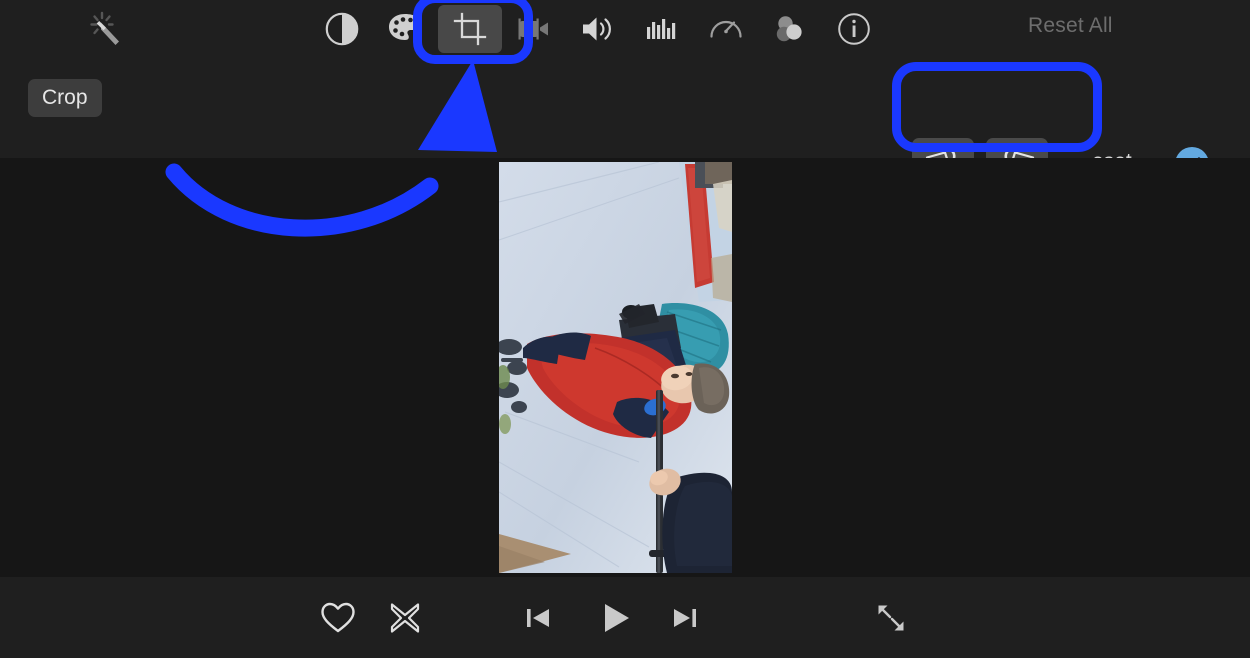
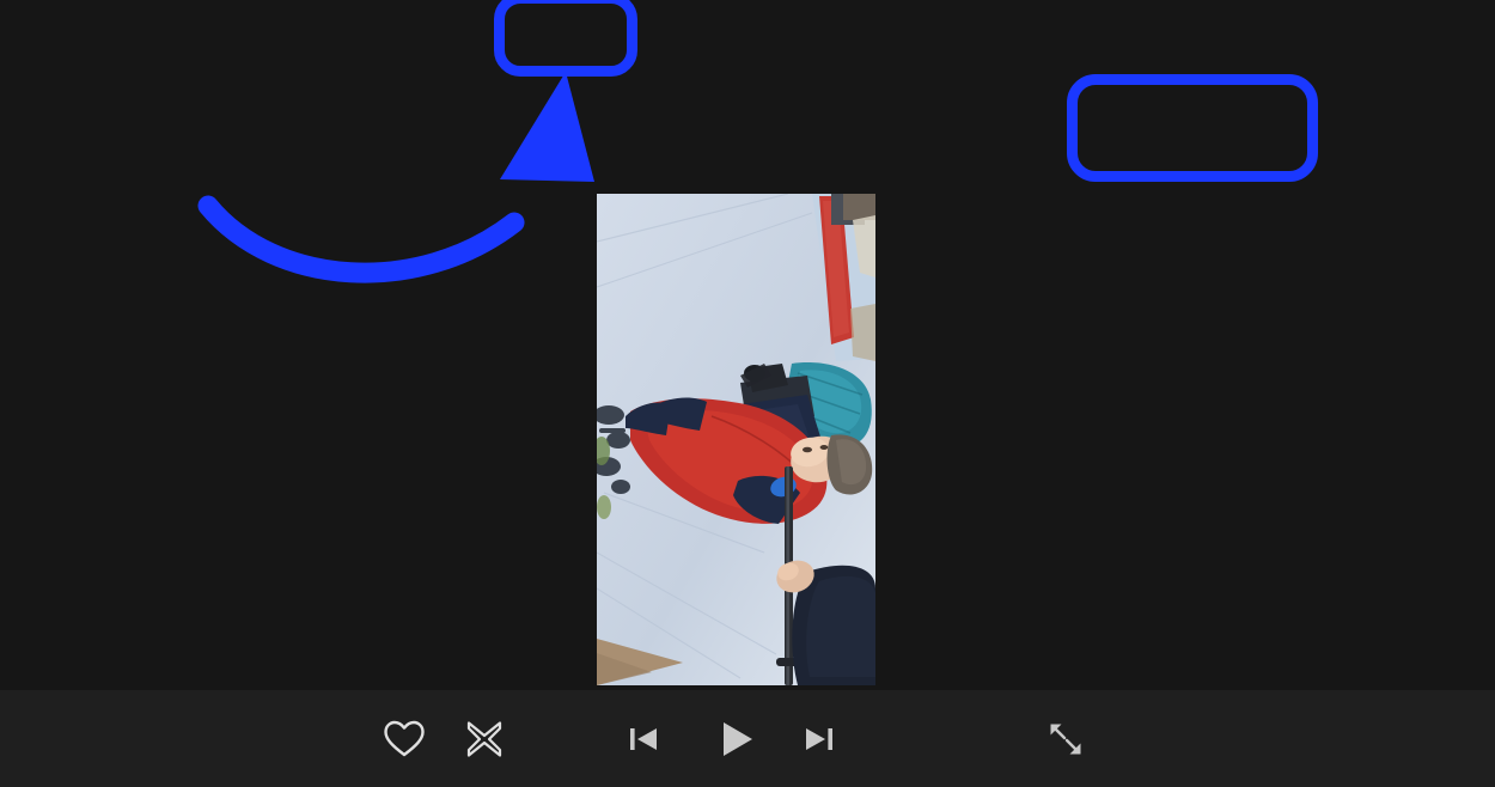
- Reset All
- Crop
